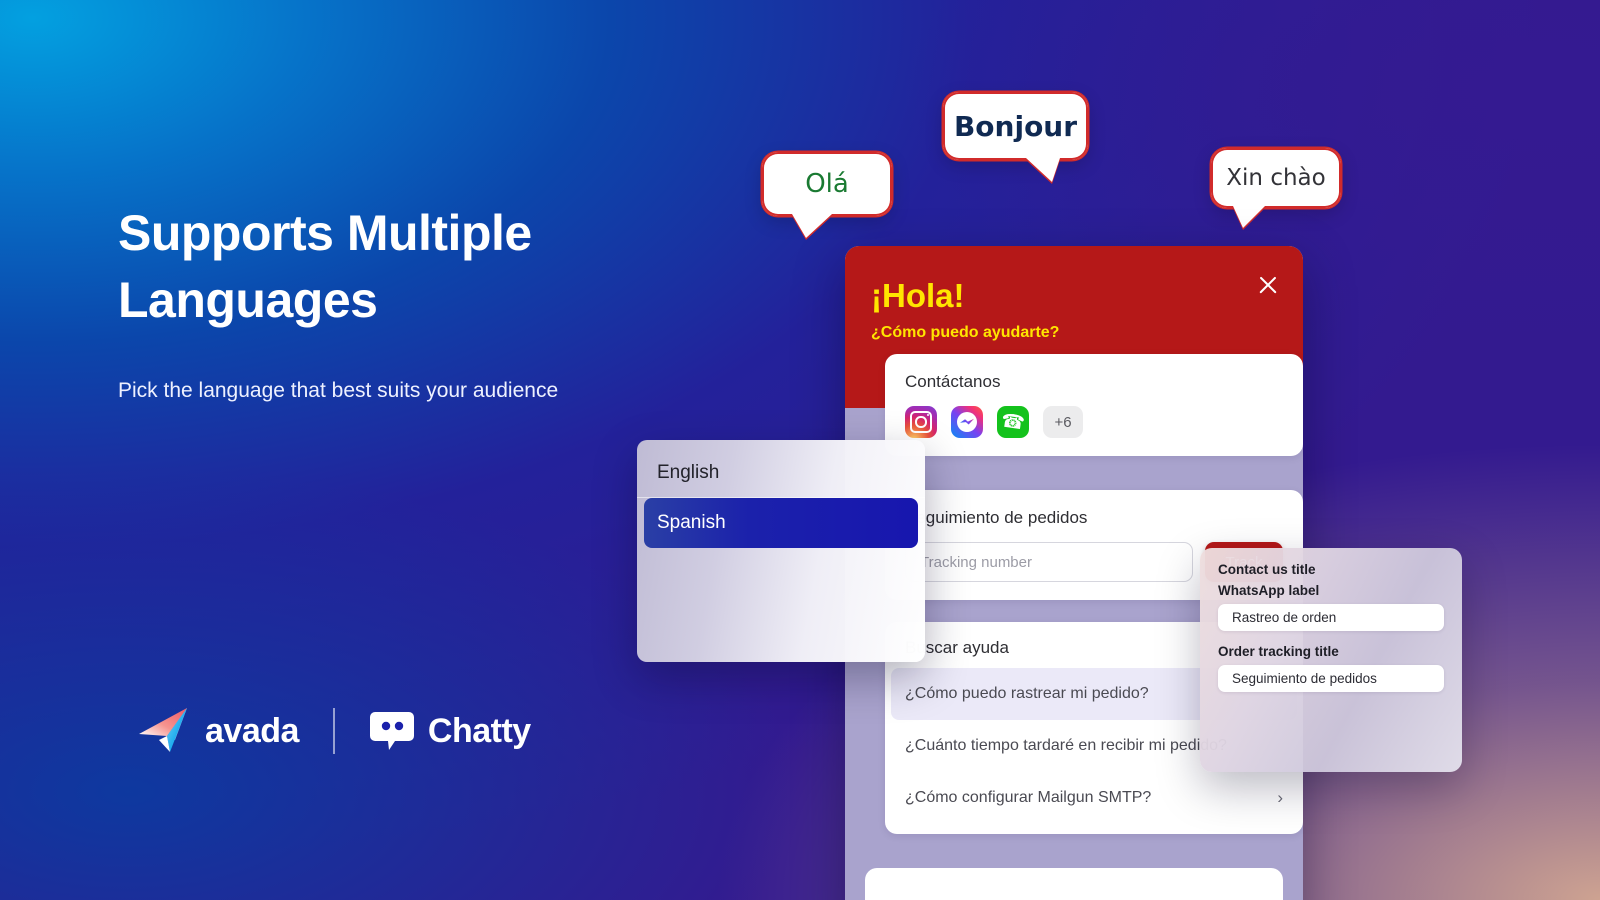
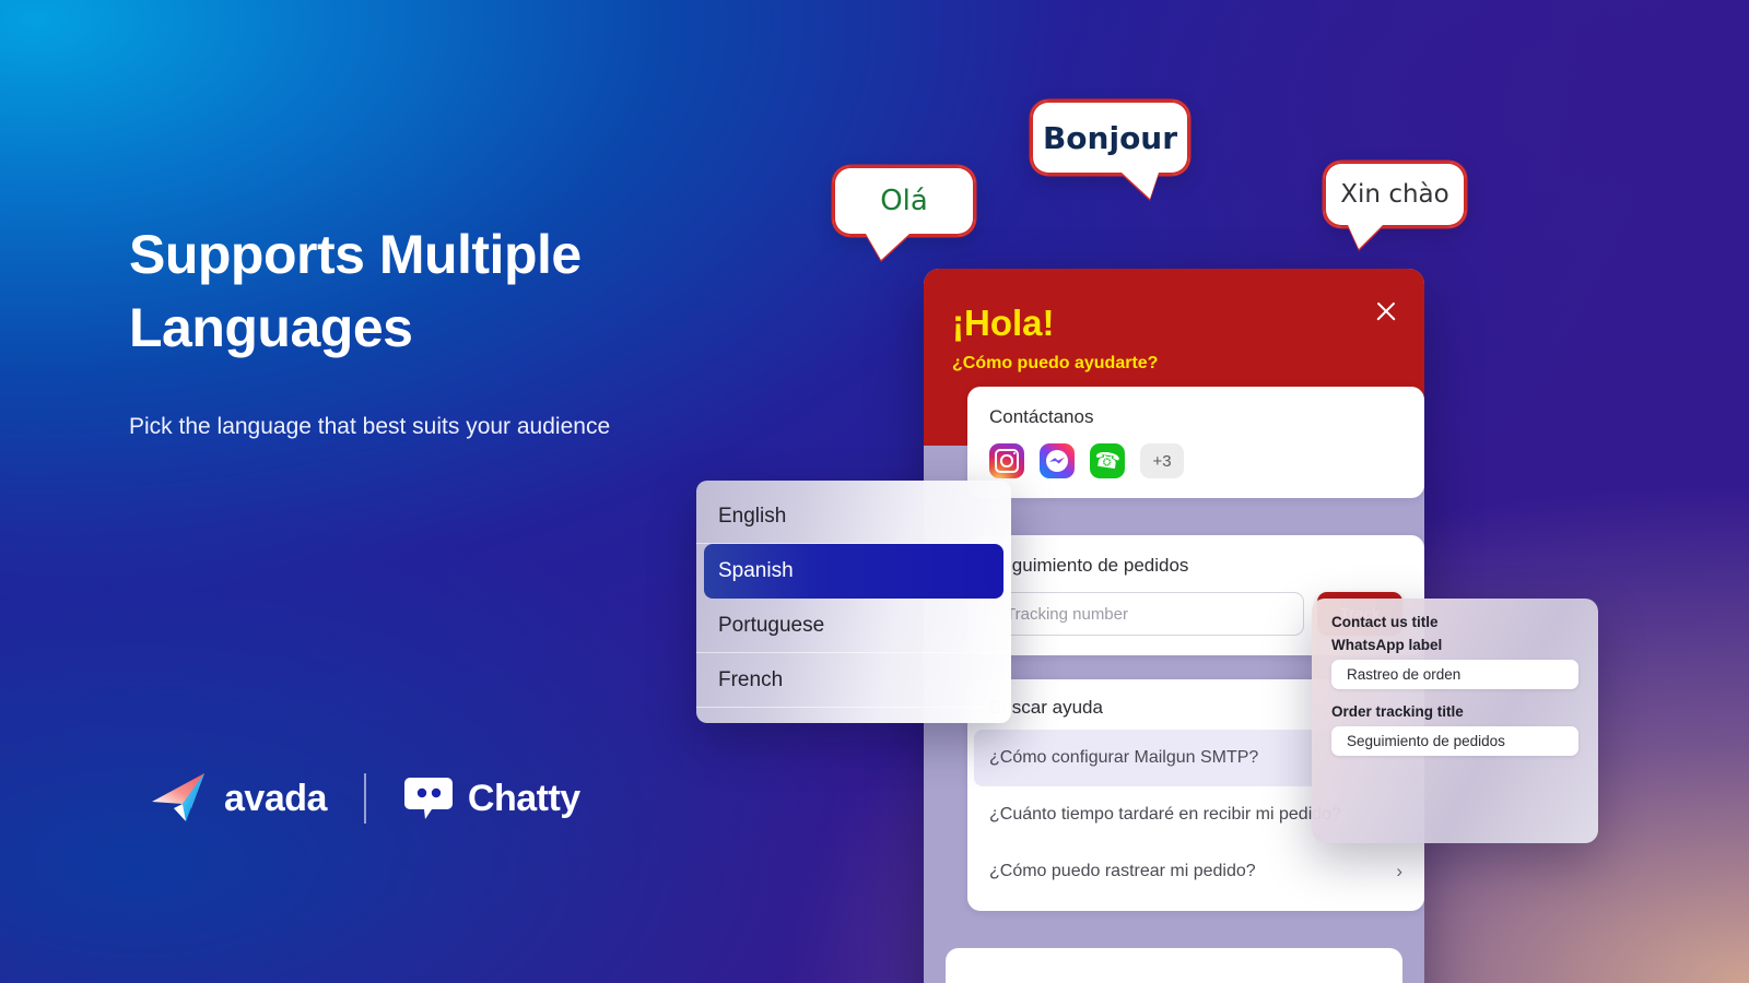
  Supports Multiple Languages
  Pick the language that best suits your audience
  avada
  Chatty
  Olá
  Bonjour
  Xin chào
  ¡Hola!
  ¿Cómo puedo ayudarte?
  Contáctanos
- +6
+ +3
  guimiento de pedidos
  racking number
  scar ayuda
- ¿Cómo puedo rastrear mi pedido?
+ ¿Cómo configurar Mailgun SMTP?
  ¿Cuánto tiempo tardaré en recibir mi pedi
- ¿Cómo configurar Mailgun SMTP?
+ ¿Cómo puedo rastrear mi pedido?
  ›
  English
  Spanish
+ Portuguese
+ French
  Contact us title
  WhatsApp label
  Rastreo de orden
  Order tracking title
  Seguimiento de pedidos
